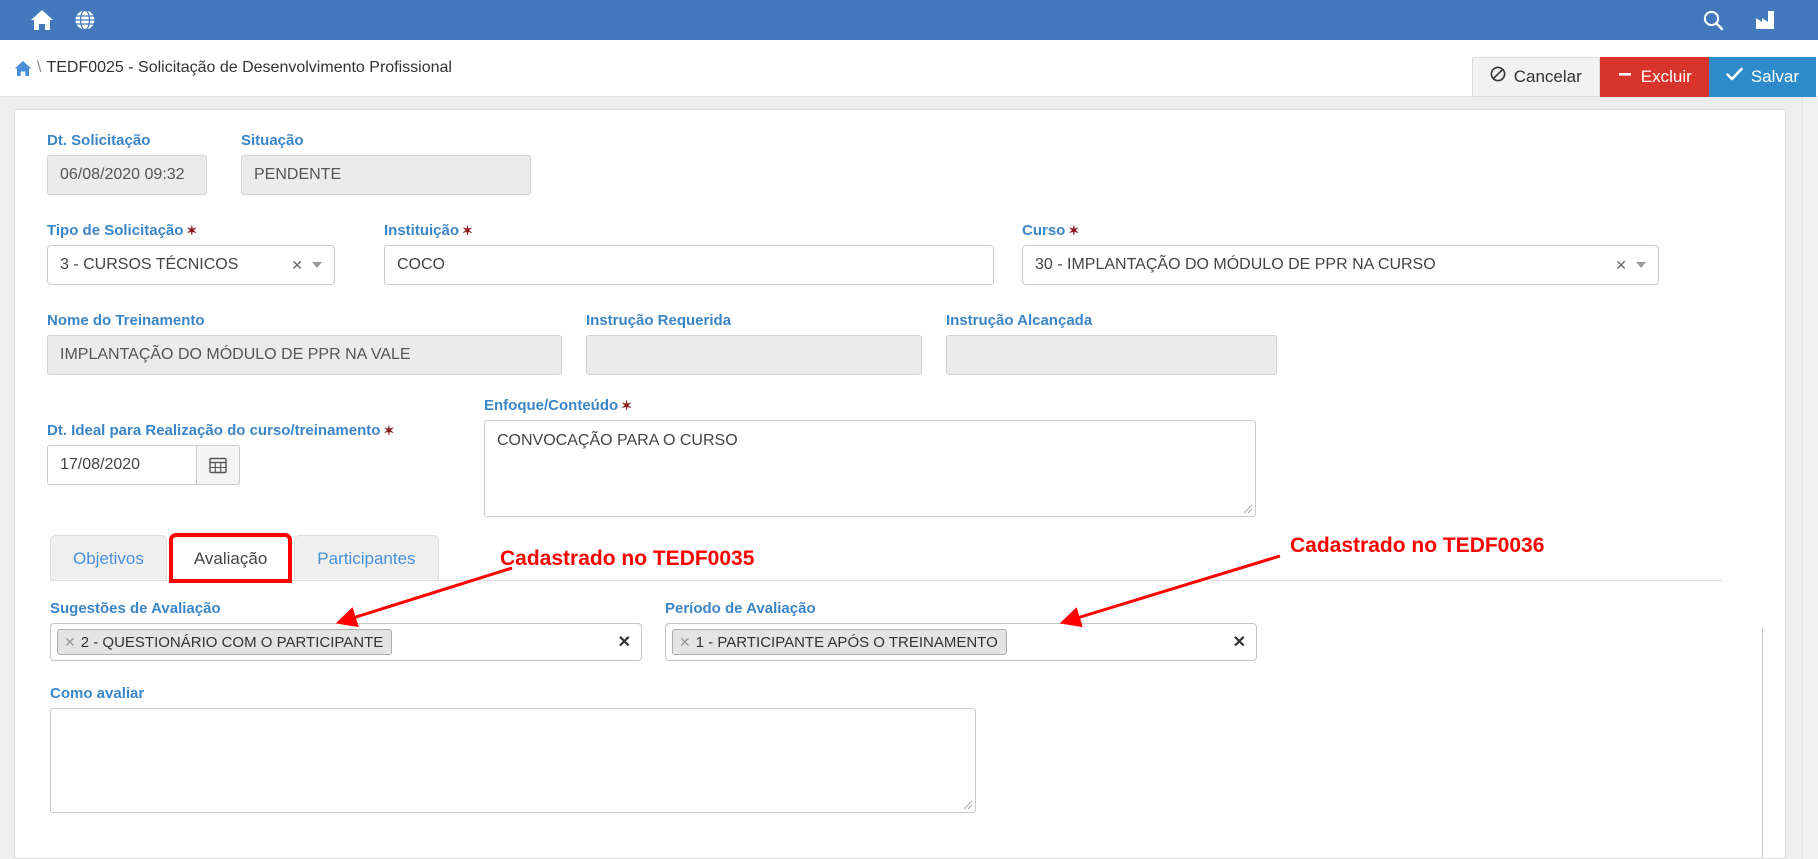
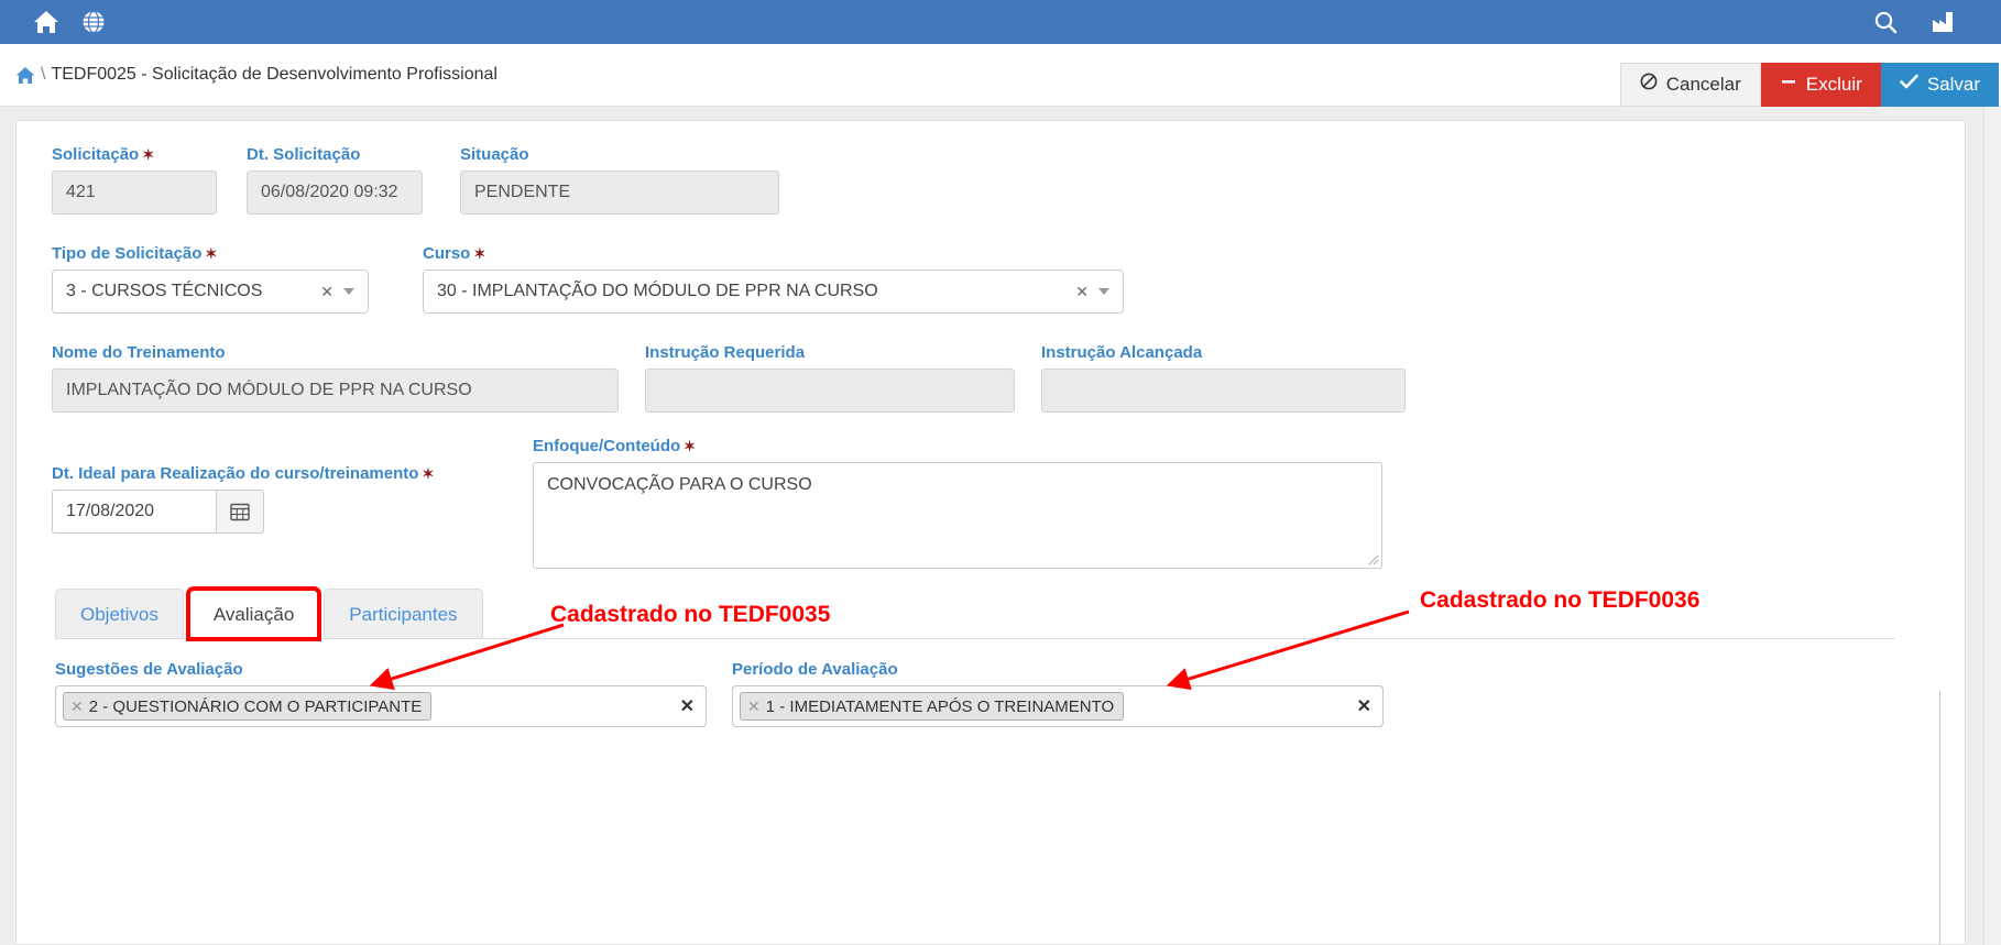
  \
  TEDF0025 - Solicitação de Desenvolvimento Profissional
  Cancelar
  Excluir
  Salvar
+ Solicitação ✶
+ 421
  Dt. Solicitação
  06/08/2020 09:32
  Situação
  PENDENTE
  Tipo de Solicitação ✶
  3 - CURSOS TÉCNICOS
  ✕
- Instituição ✶
- COCO
  Curso ✶
  30 - IMPLANTAÇÃO DO MÓDULO DE PPR NA CURSO
  ✕
  Nome do Treinamento
- IMPLANTAÇÃO DO MÓDULO DE PPR NA VALE
+ IMPLANTAÇÃO DO MÓDULO DE PPR NA CURSO
  Instrução Requerida
  Instrução Alcançada
  Dt. Ideal para Realização do curso/treinamento ✶
  17/08/2020
  Enfoque/Conteúdo ✶
  CONVOCAÇÃO PARA O CURSO
  Objetivos
  Avaliação
  Participantes
  Sugestões de Avaliação
  ✕
  2 - QUESTIONÁRIO COM O PARTICIPANTE
  ✕
  Período de Avaliação
  ✕
- 1 - PARTICIPANTE APÓS O TREINAMENTO
+ 1 - IMEDIATAMENTE APÓS O TREINAMENTO
  ✕
- Como avaliar
  Cadastrado no TEDF0035
  Cadastrado no TEDF0036
